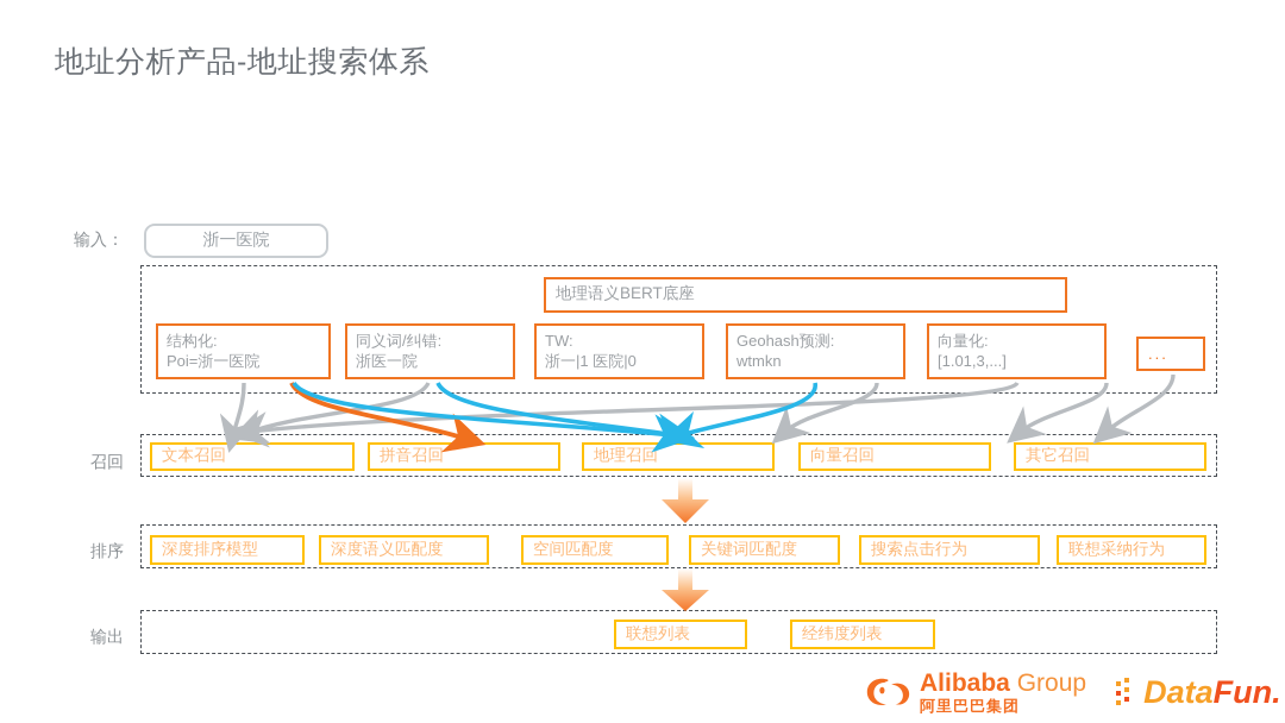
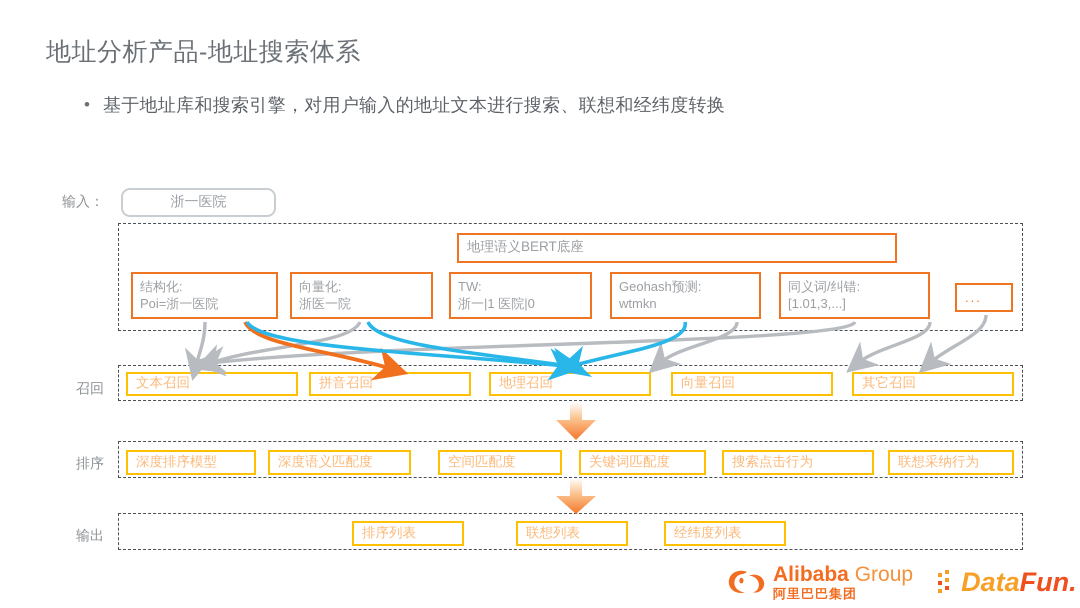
  地址分析产品-地址搜索体系
+ •
+ 基于地址库和搜索引擎，对用户输入的地址文本进行搜索、联想和经纬度转换
  输入：
  浙一医院
  地理语义BERT底座
  结构化: Poi=浙一医院
- 同义词/纠错: 浙医一院
+ 向量化: 浙医一院
  TW: 浙一|1 医院|0
  Geohash预测: wtmkn
- 向量化: [1.01,3,...]
+ 同义词/纠错: [1.01,3,...]
  ...
  召回
  文本召回
  拼音召回
  地理召回
  向量召回
  其它召回
  排序
  深度排序模型
  深度语义匹配度
  空间匹配度
  关键词匹配度
  搜索点击行为
  联想采纳行为
  输出
+ 排序列表
  联想列表
  经纬度列表
  Alibaba Group
  阿里巴巴集团
  Data
  Fun.
